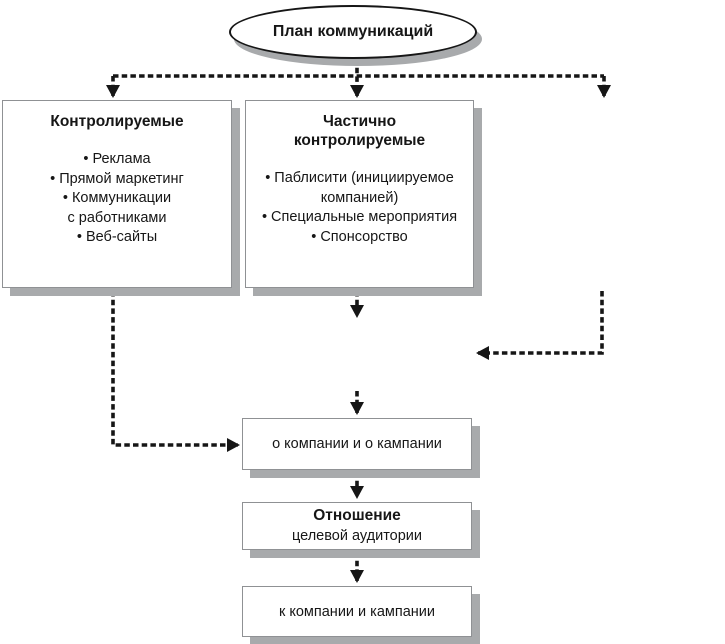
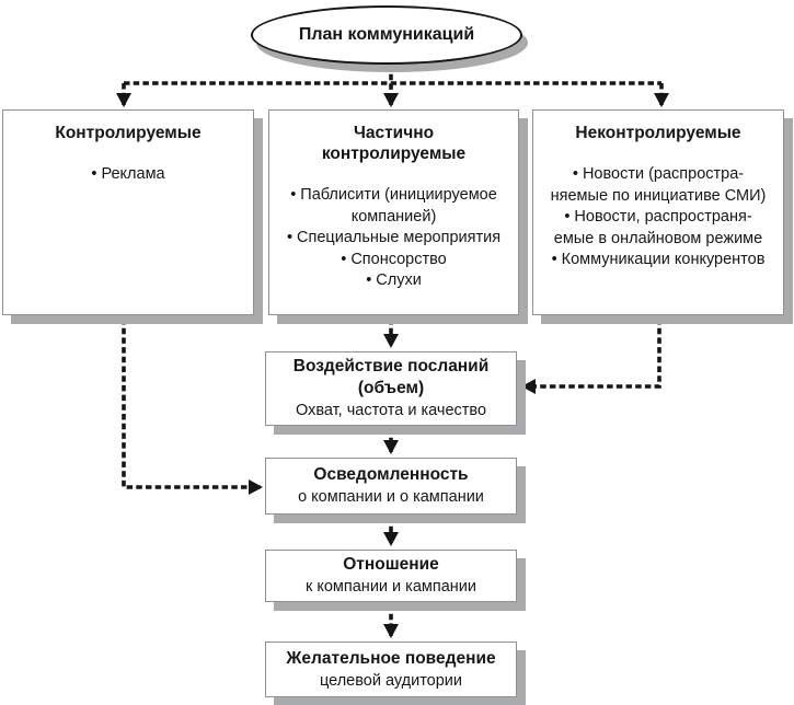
  План коммуникаций
  Контролируемые
  • Реклама
- • Прямой маркетинг
- • Коммуникации
- с работниками
- • Веб-сайты
  Частично
  контролируемые
  • Паблисити (инициируемое
  компанией)
  • Специальные мероприятия
  • Спонсорство
+ • Слухи
+ Неконтролируемые
+ • Новости (распростра-
+ няемые по инициативе СМИ)
+ • Новости, распространя-
+ емые в онлайновом режиме
+ • Коммуникации конкурентов
+ Воздействие посланий
+ (объем)
+ Охват, частота и качество
+ Осведомленность
  о компании и о кампании
  Отношение
- целевой аудитории
+ к компании и кампании
+ Желательное поведение
- к компании и кампании
+ целевой аудитории
